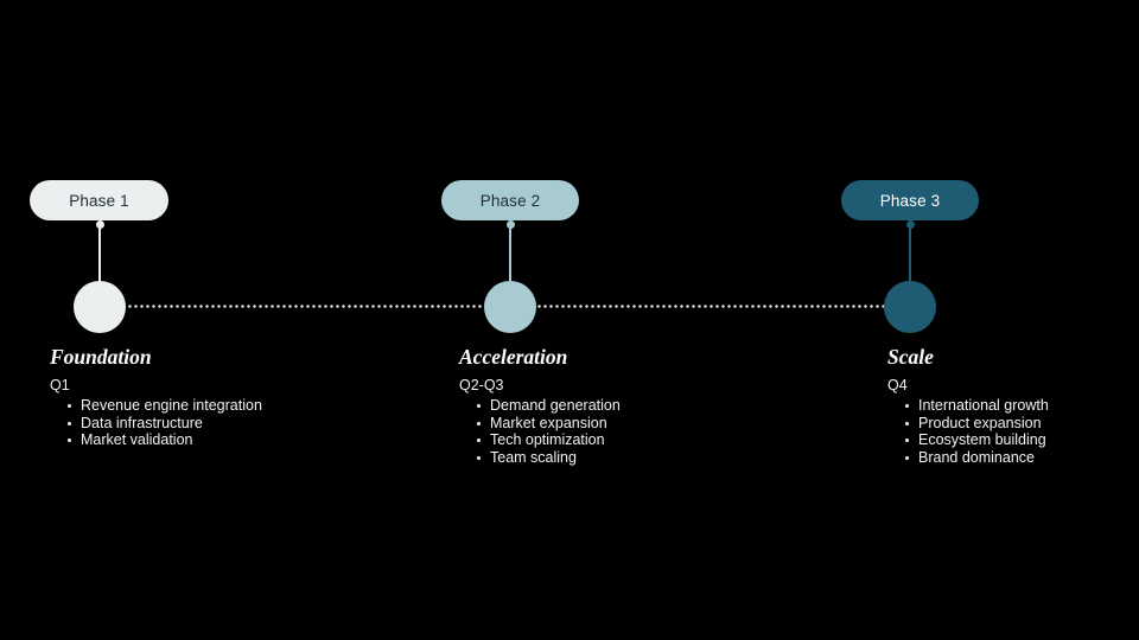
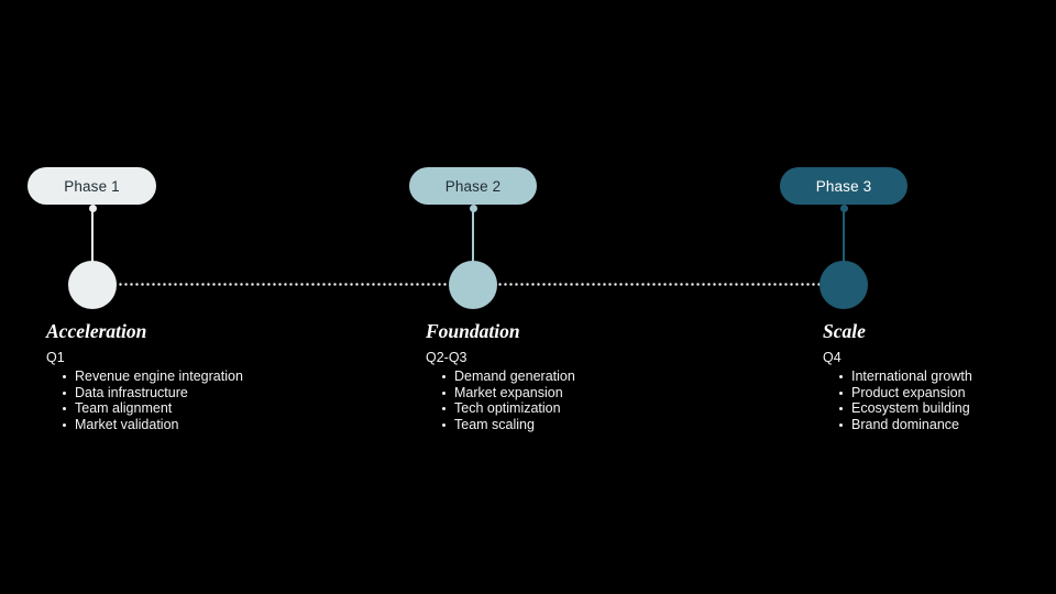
  Phase 1
- Foundation
+ Acceleration
  Q1
  Revenue engine integration
  Data infrastructure
+ Team alignment
  Market validation
  Phase 2
- Acceleration
+ Foundation
  Q2-Q3
  Demand generation
  Market expansion
  Tech optimization
  Team scaling
  Phase 3
  Scale
  Q4
  International growth
  Product expansion
  Ecosystem building
  Brand dominance
